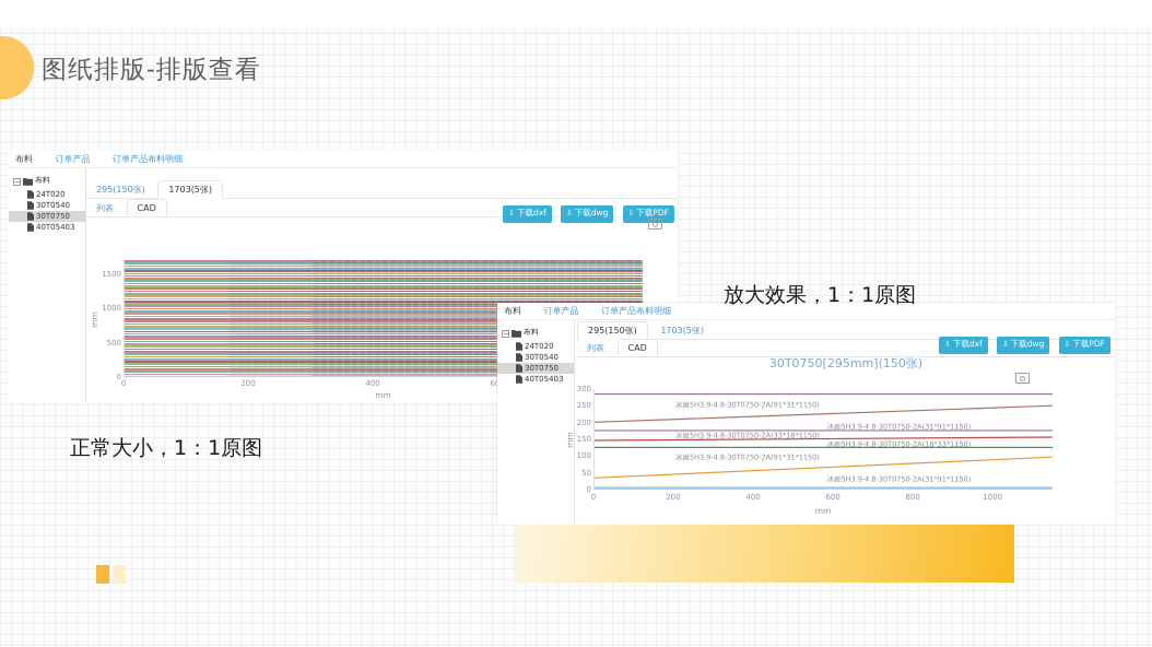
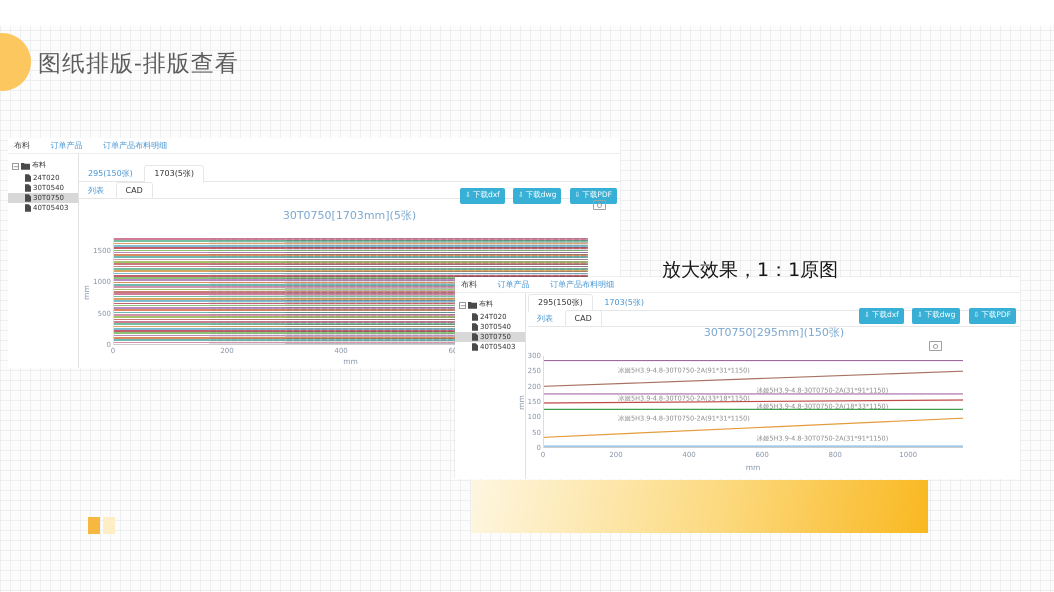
  图纸排版-排版查看
  布料 订单产品 订单产品布料明细
  布料
  24T020
  30T0540
  30T0750
  40T05403
  295(150张) 1703(5张)
  列表 CAD
  下载dxf 下载dwg 下载PDF
+ 30T0750[1703mm](5张)
  0
  500
  1000
  1500
  0
  200
  400
  mm
  布料 订单产品 订单产品布料明细
  布料
  24T020
  30T0540
  30T0750
  40T05403
  295(150张) 1703(5张)
  列表 CAD
  下载dxf 下载dwg 下载PDF
  30T0750[295mm](150张)
  冰姬5H3.9-4.8-30T0750-2A(91*31*1150)
  冰姬5H3.9-4.8-30T0750-2A(31*91*1150)
  冰姬5H3.9-4.8-30T0750-2A(33*18*1150)
  冰姬5H3.9-4.8-30T0750-2A(18*33*1150)
  冰姬5H3.9-4.8-30T0750-2A(91*31*1150)
  冰姬5H3.9-4.8-30T0750-2A(31*91*1150)
  0
  50
  100
  150
  200
  250
  300
  0
  200
  400
  600
  800
  1000
  mm
- 正常大小，1：1原图
  放大效果，1：1原图
